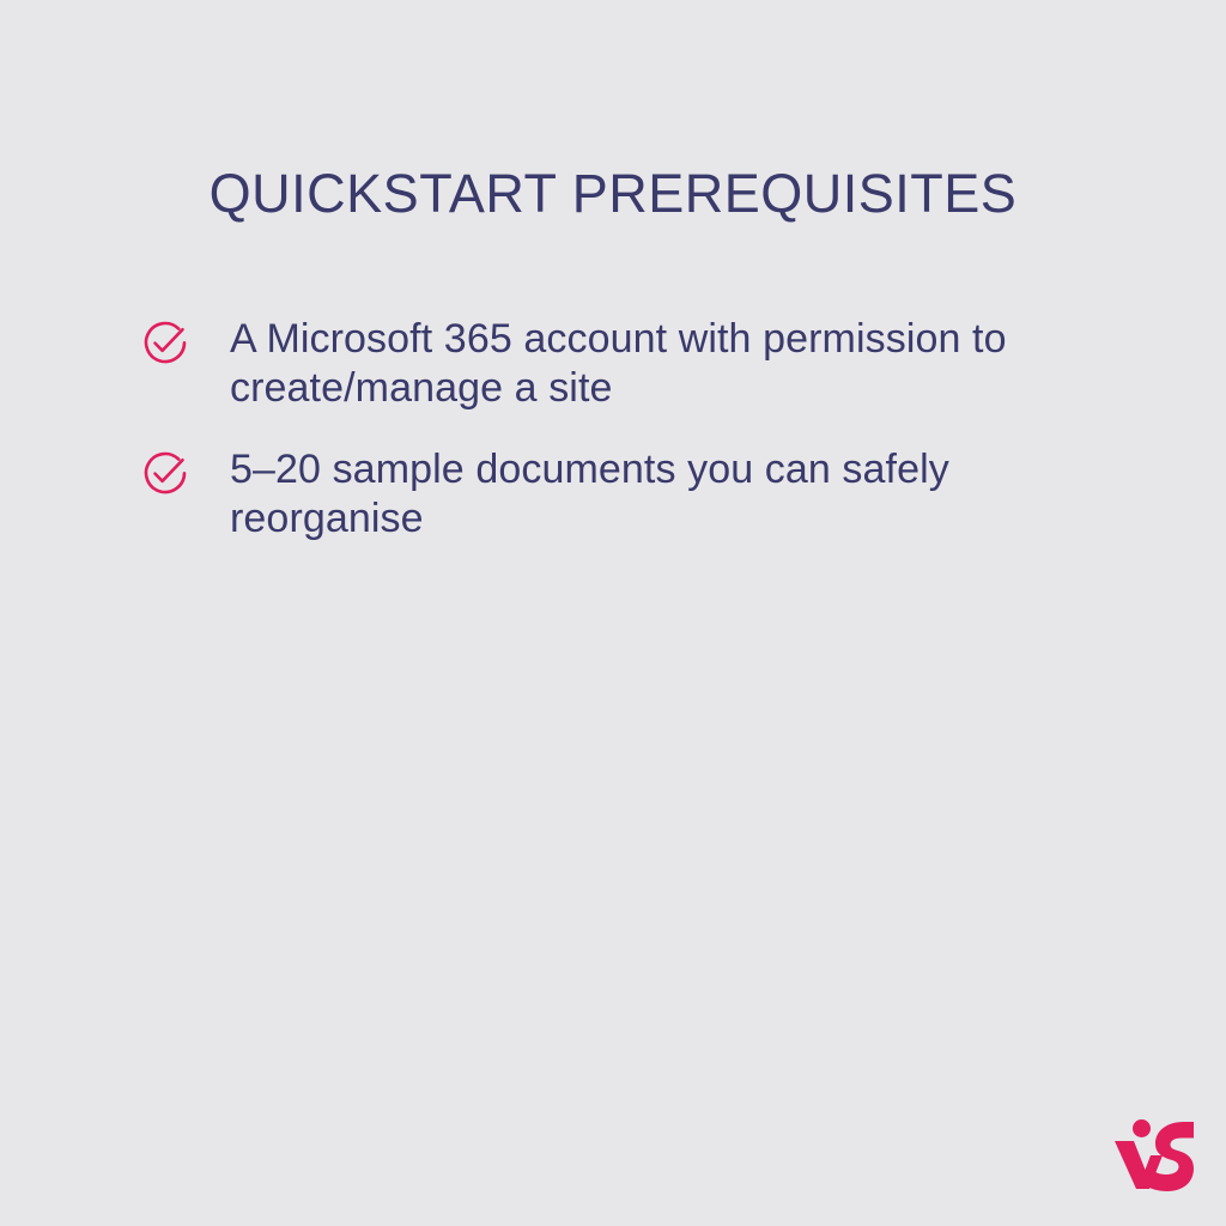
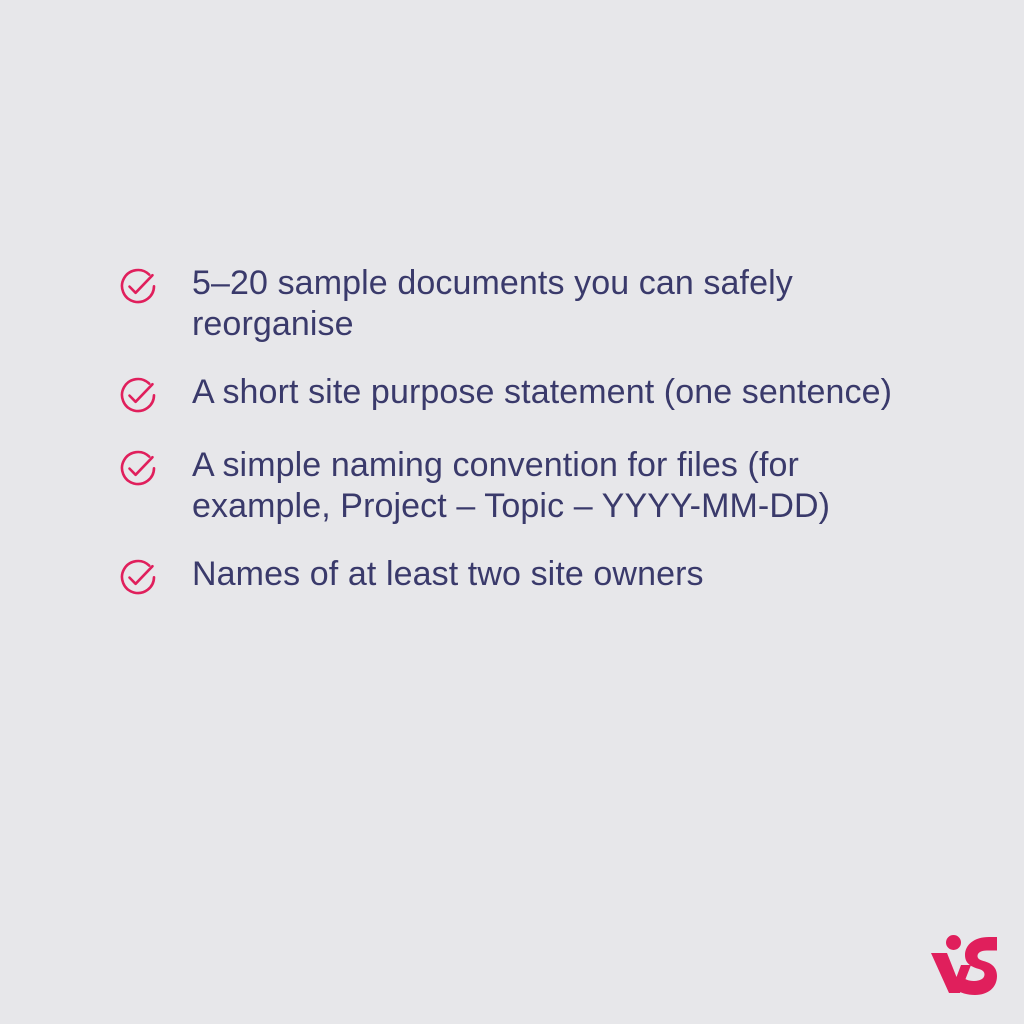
- QUICKSTART PREREQUISITES
- A Microsoft 365 account with permission to create/manage a site
  5–20 sample documents you can safely reorganise
+ A short site purpose statement (one sentence)
+ A simple naming convention for files (for example, Project – Topic – YYYY-MM-DD)
+ Names of at least two site owners
